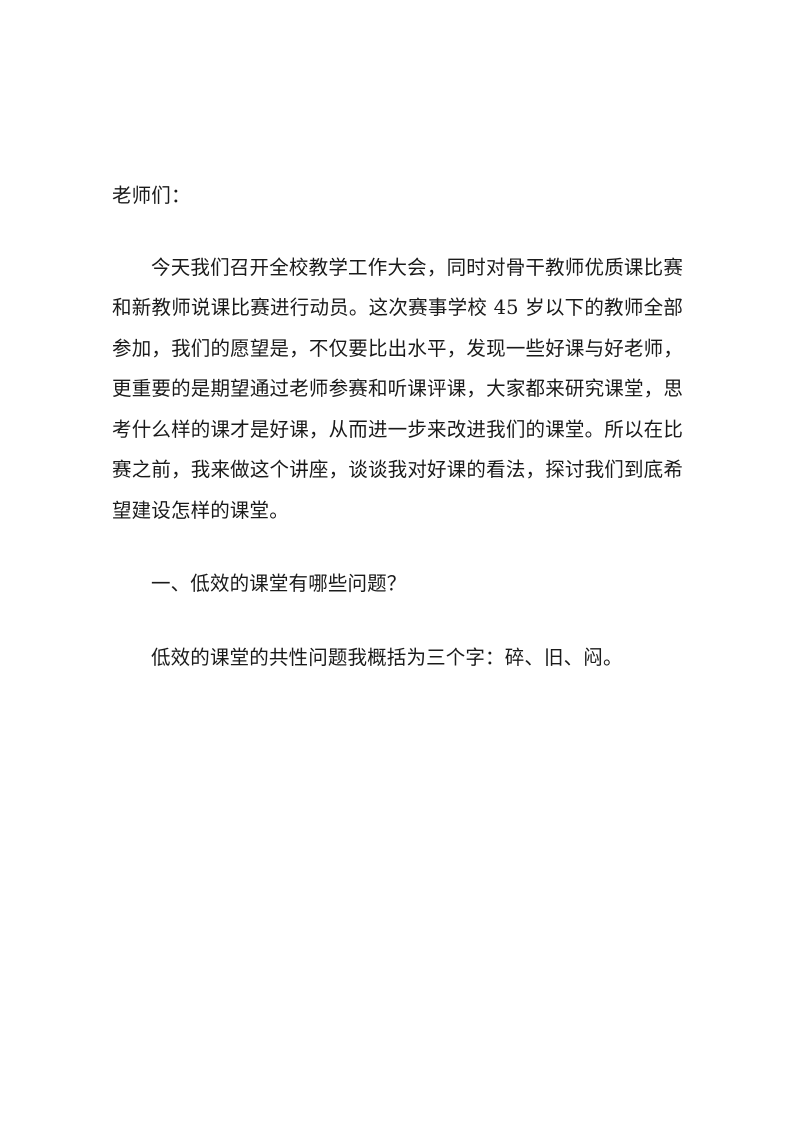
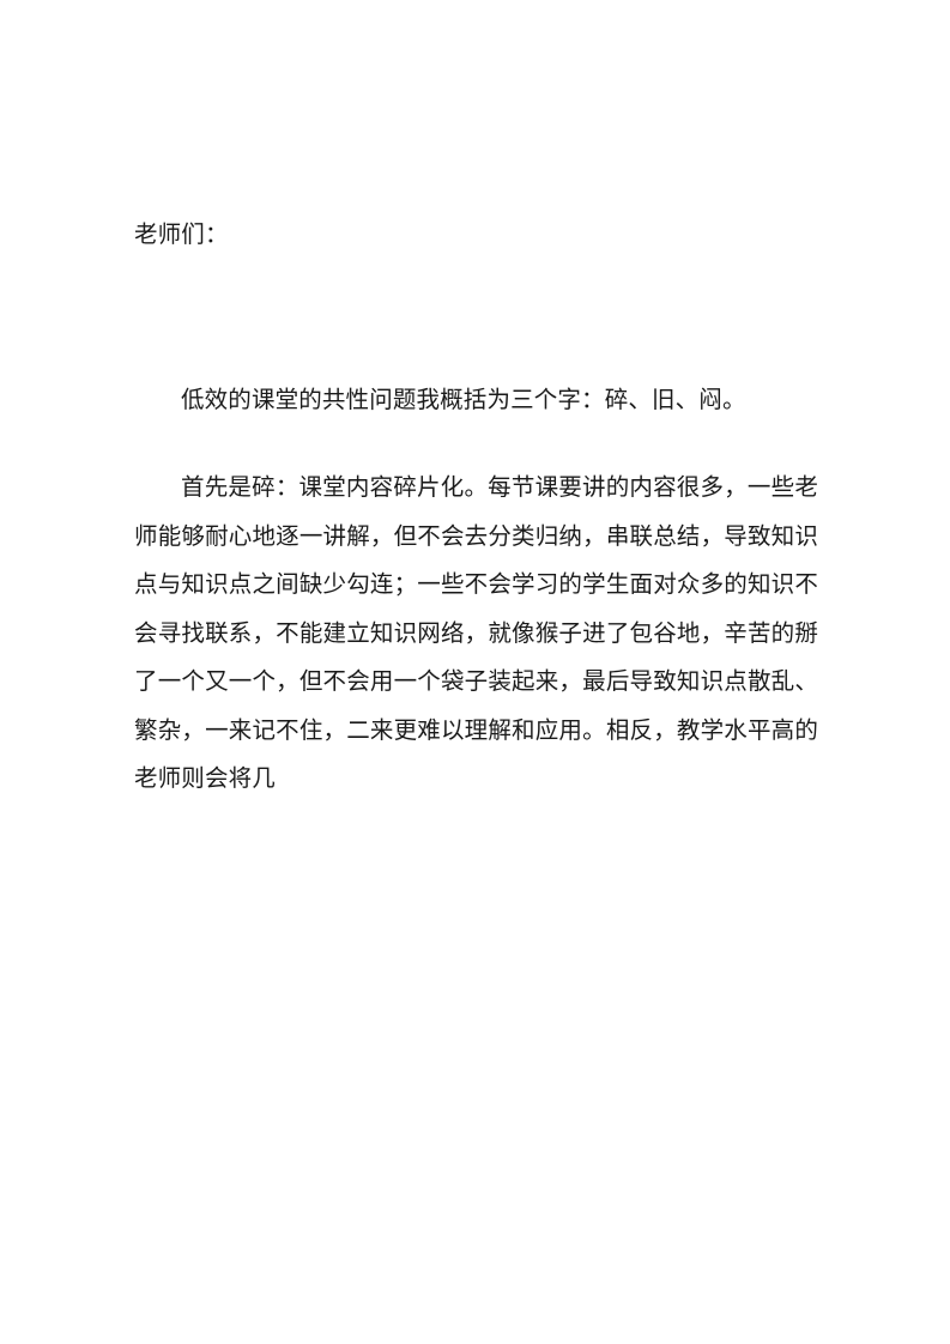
  老师们：
- 今天我们召开全校教学工作大会，同时对骨干教师优质课比赛和新教师说课比赛进行动员。这次赛事学校 45 岁以下的教师全部参加，我们的愿望是，不仅要比出水平，发现一些好课与好老师，更重要的是期望通过老师参赛和听课评课，大家都来研究课堂，思考什么样的课才是好课，从而进一步来改进我们的课堂。所以在比赛之前，我来做这个讲座，谈谈我对好课的看法，探讨我们到底希望建设怎样的课堂。
- 一、低效的课堂有哪些问题？
  低效的课堂的共性问题我概括为三个字：碎、旧、闷。
+ 首先是碎：课堂内容碎片化。每节课要讲的内容很多，一些老师能够耐心地逐一讲解，但不会去分类归纳，串联总结，导致知识点与知识点之间缺少勾连；一些不会学习的学生面对众多的知识不会寻找联系，不能建立知识网络，就像猴子进了包谷地，辛苦的掰了一个又一个，但不会用一个袋子装起来，最后导致知识点散乱、繁杂，一来记不住，二来更难以理解和应用。相反，教学水平高的老师则会将几
